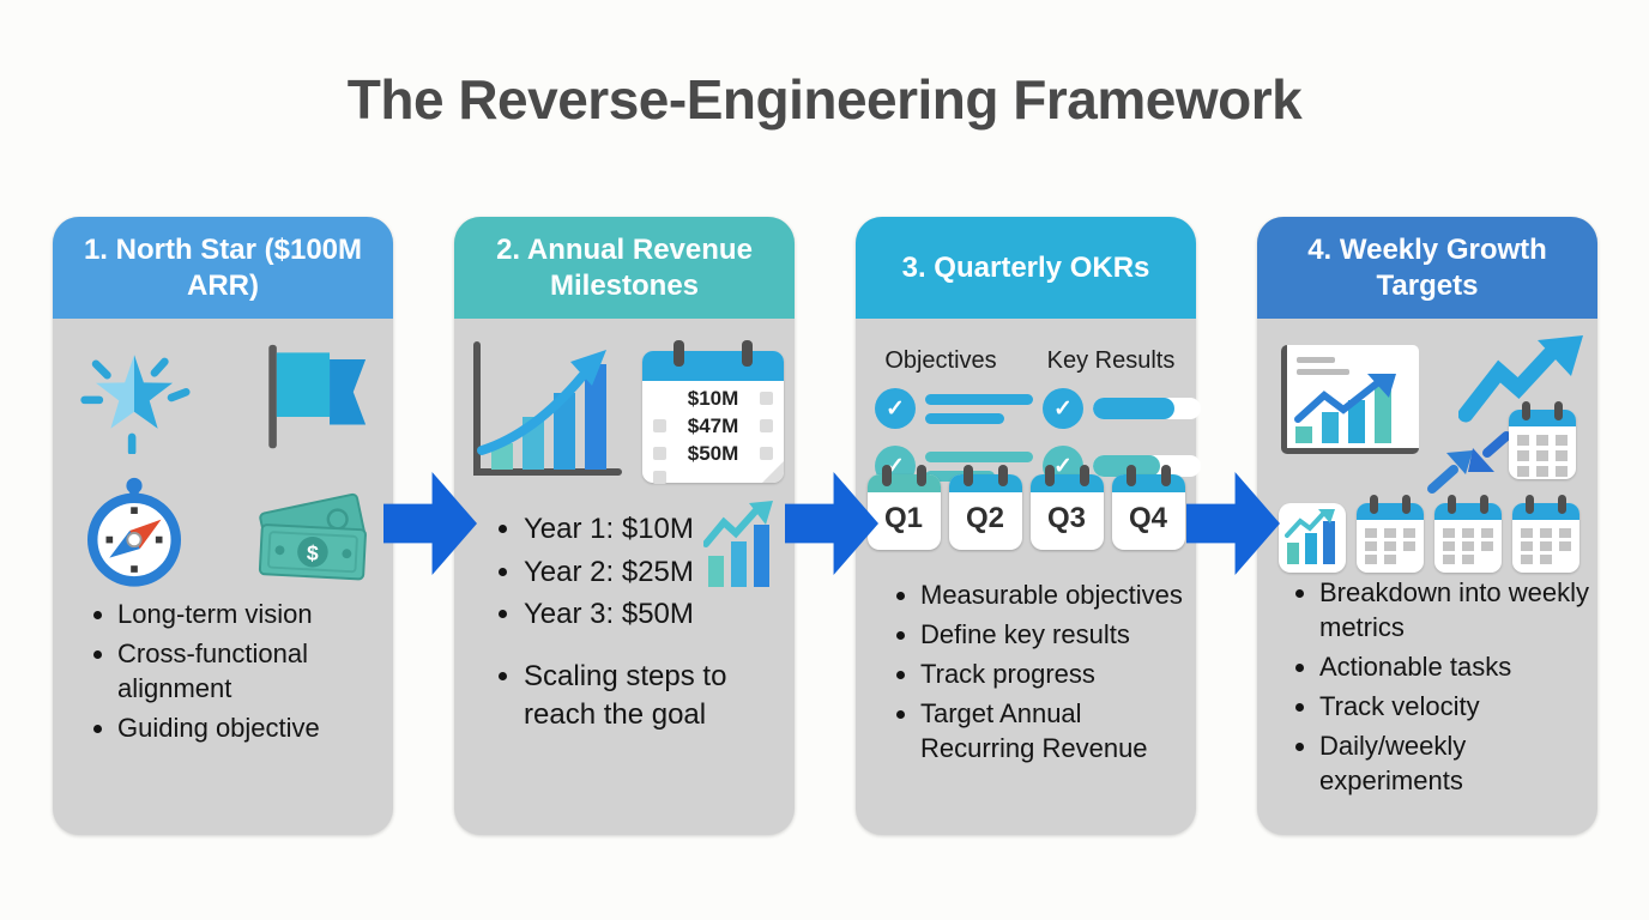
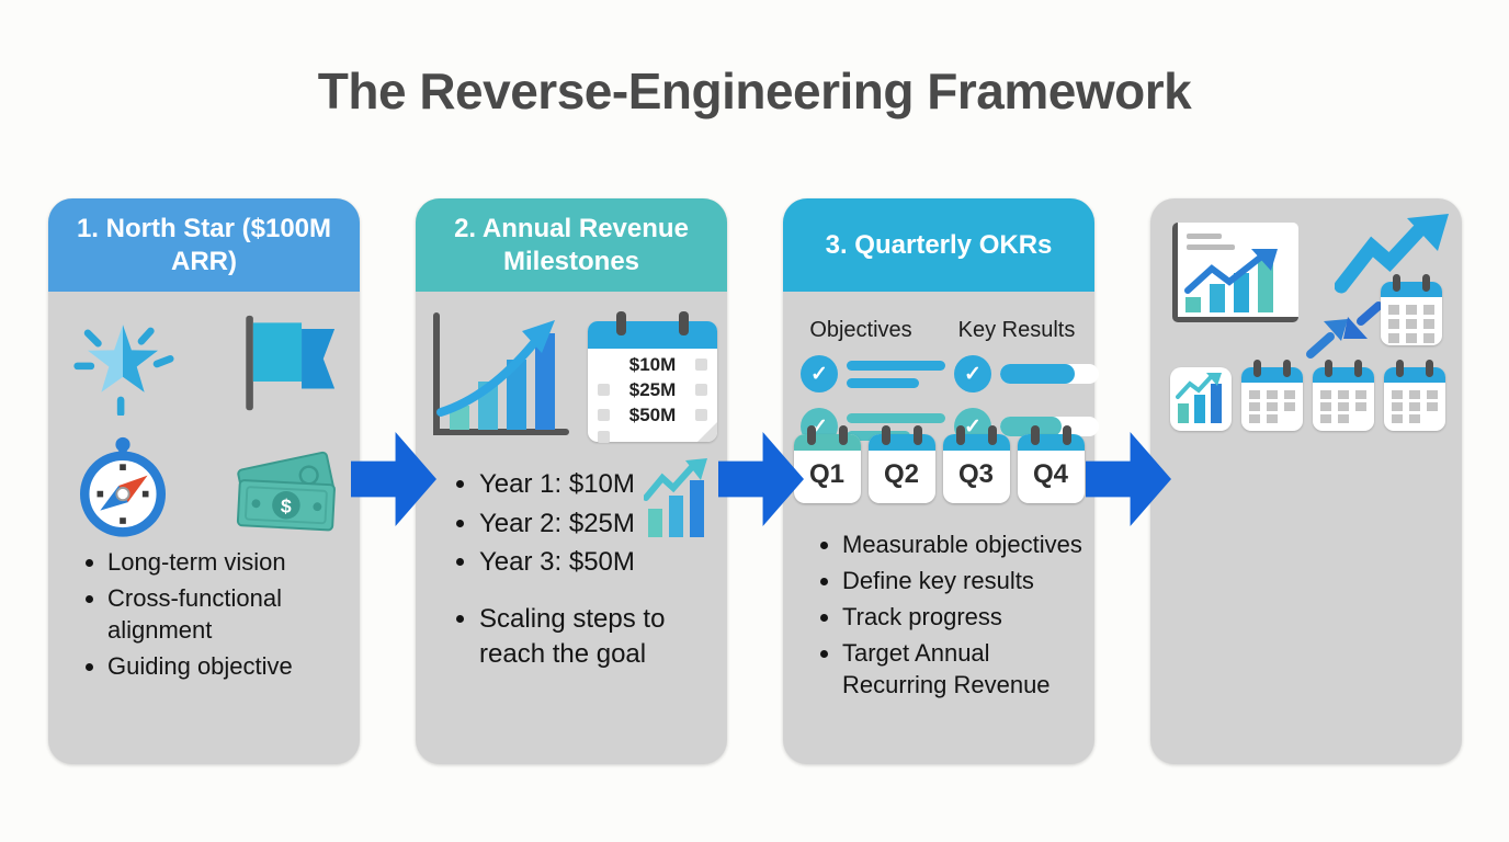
  The Reverse-Engineering Framework
  1. North Star ($100M ARR)
  Long-term vision
  Cross-functional alignment
  Guiding objective
  2. Annual Revenue Milestones
  $10M
- $47M
+ $25M
  $50M
  Year 1: $10M
  Year 2: $25M
  Year 3: $50M
  Scaling steps to reach the goal
  3. Quarterly OKRs
  Objectives
  Key Results
  ✓
  ✓
  ✓
  ✓
  Q1
  Q2
  Q3
  Q4
  Measurable objectives
  Define key results
  Track progress
  Target Annual Recurring Revenue
- 4. Weekly Growth Targets
- Breakdown into weekly metrics
- Actionable tasks
- Track velocity
- Daily/weekly experiments
